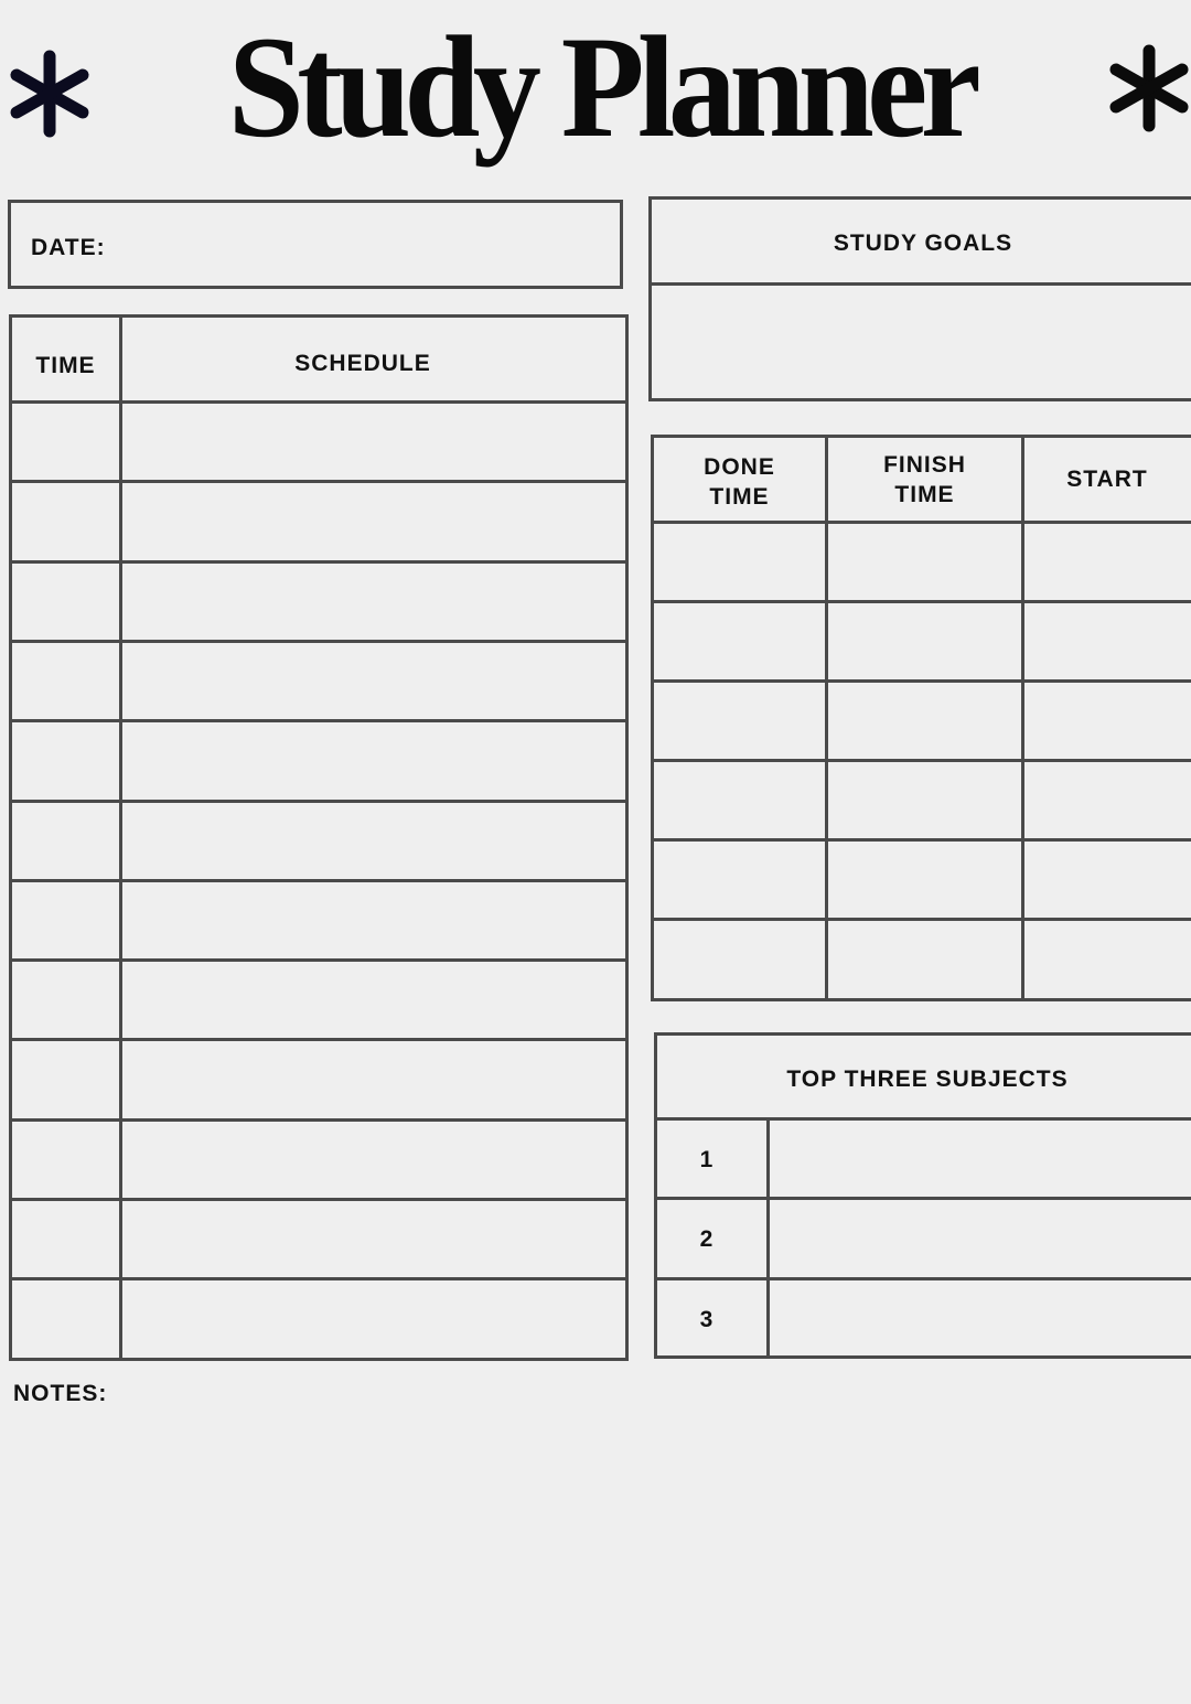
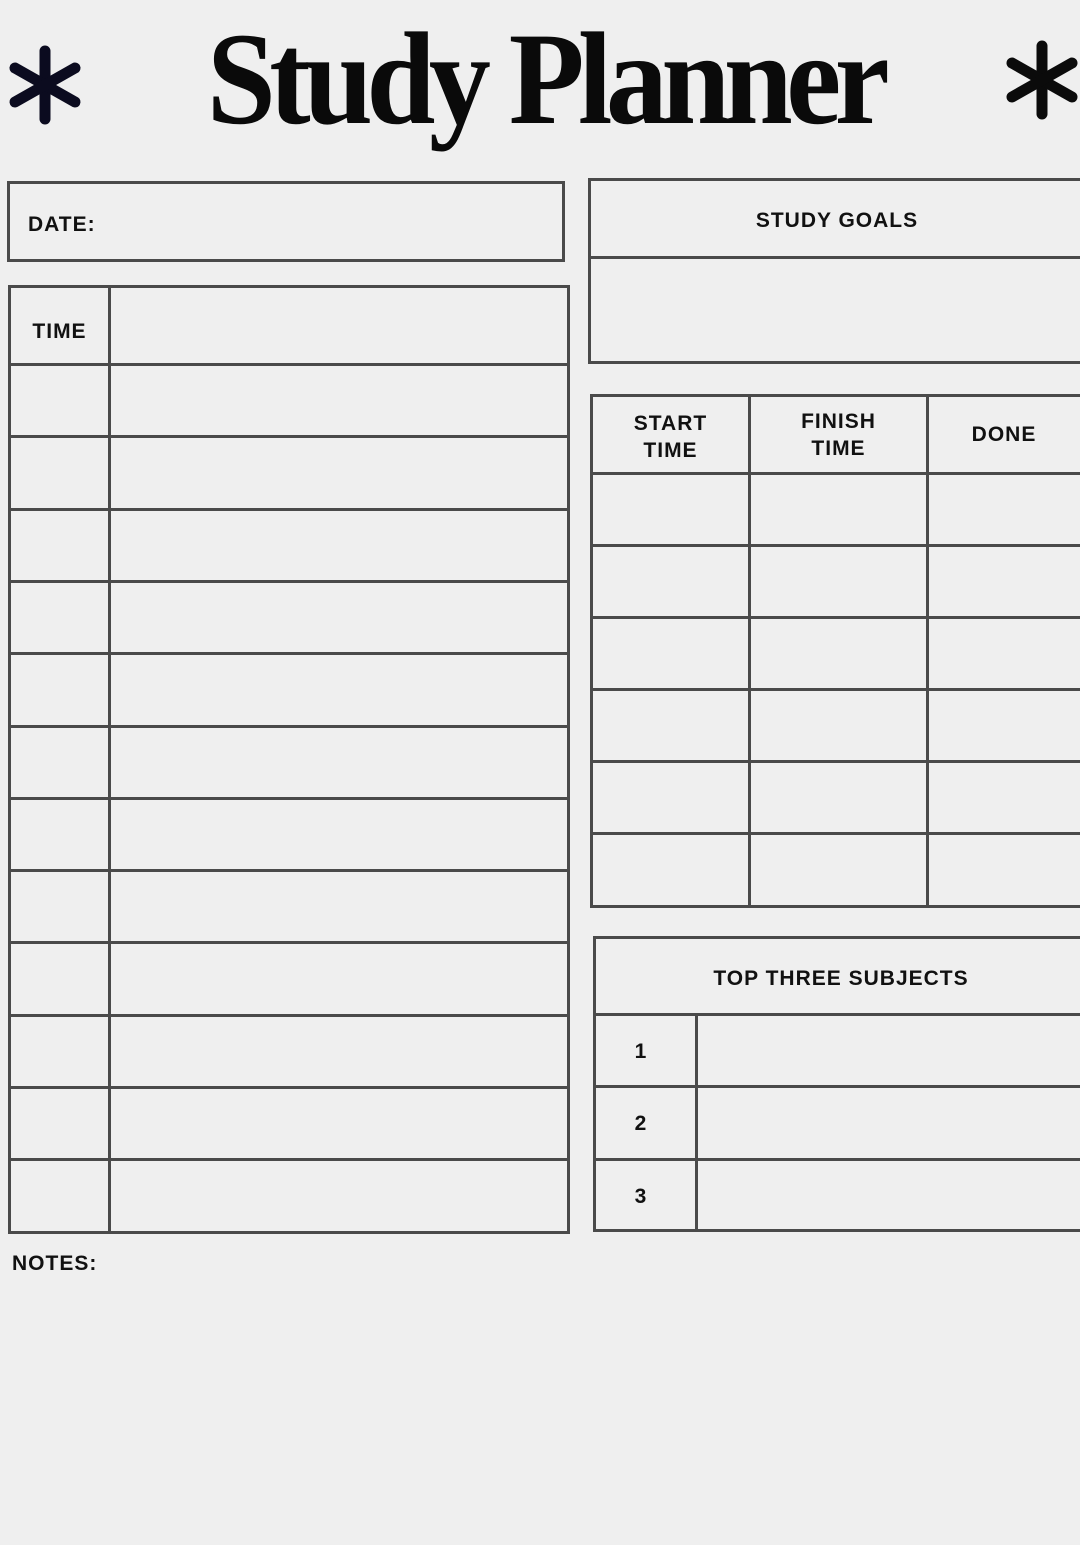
  Study Planner
  DATE:
  TIME
- SCHEDULE
  STUDY GOALS
- DONE
+ START
  TIME
  FINISH
  TIME
- START
+ DONE
  TOP THREE SUBJECTS
  1
  2
  3
  NOTES:
